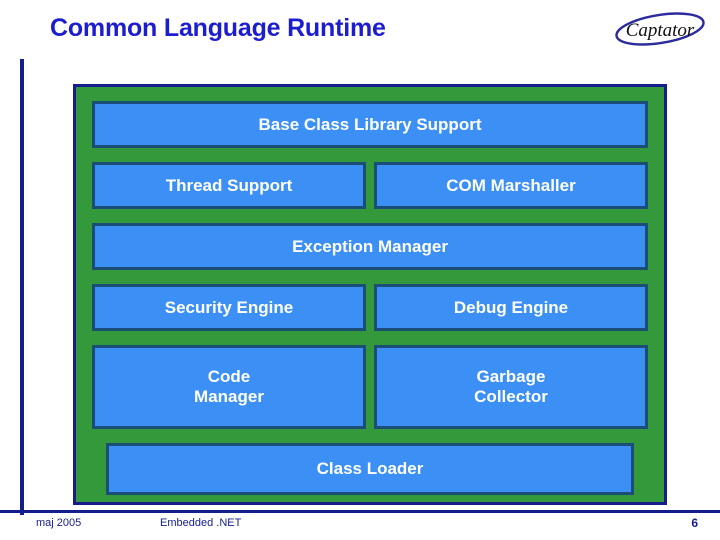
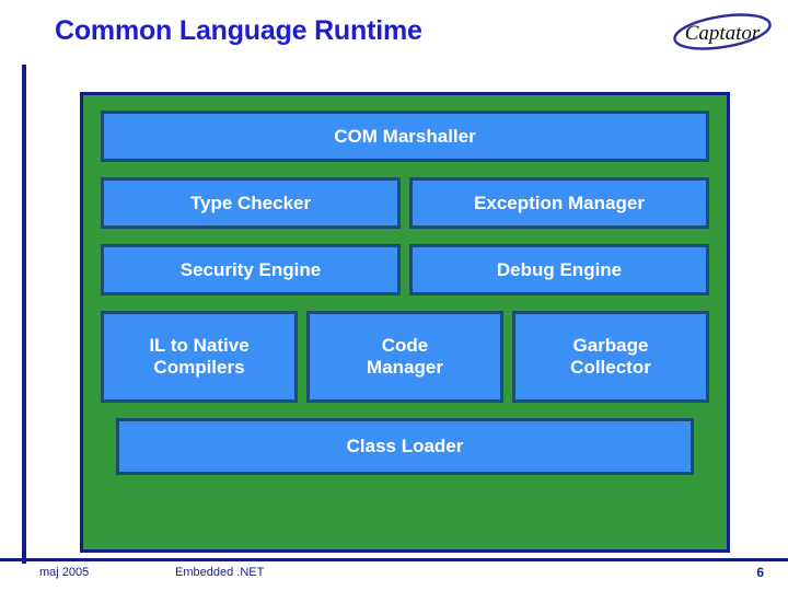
  Common Language Runtime
  Captator
- Base Class Library Support
- Thread Support
  COM Marshaller
+ Type Checker
  Exception Manager
  Security Engine
  Debug Engine
+ IL to Native
+ Compilers
  Code
  Manager
  Garbage
  Collector
  Class Loader
  maj 2005
  Embedded .NET
  6
